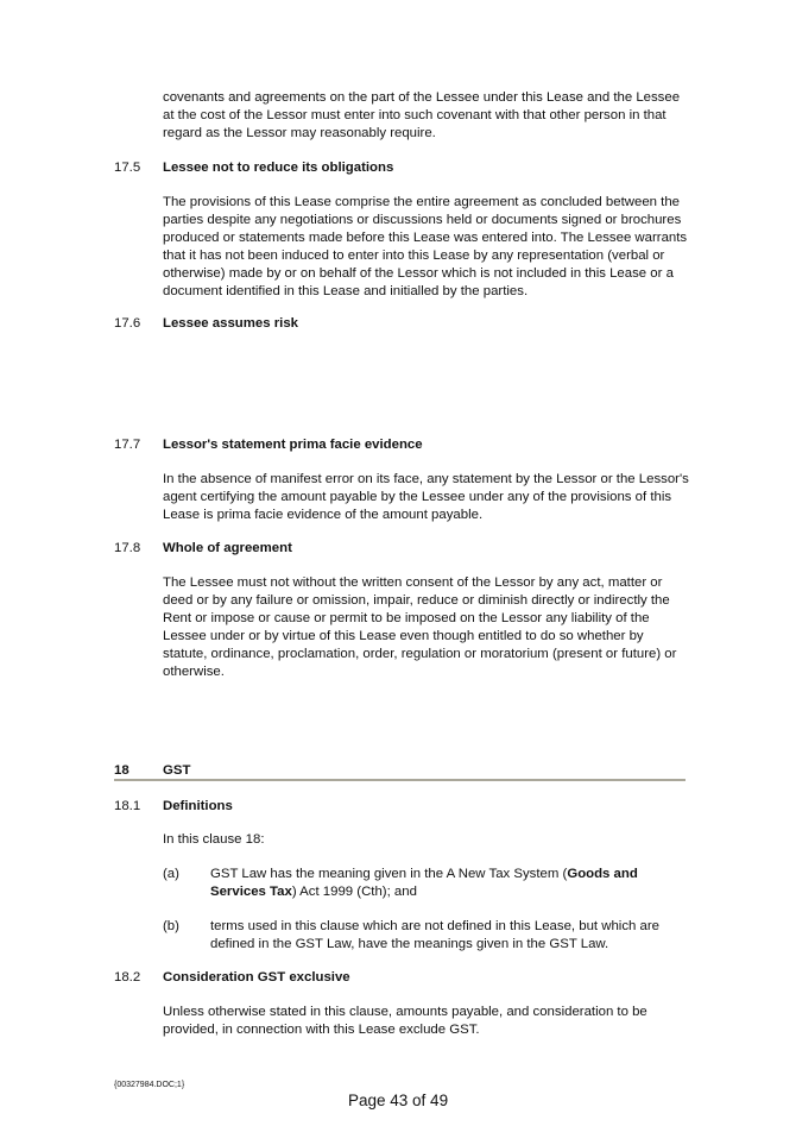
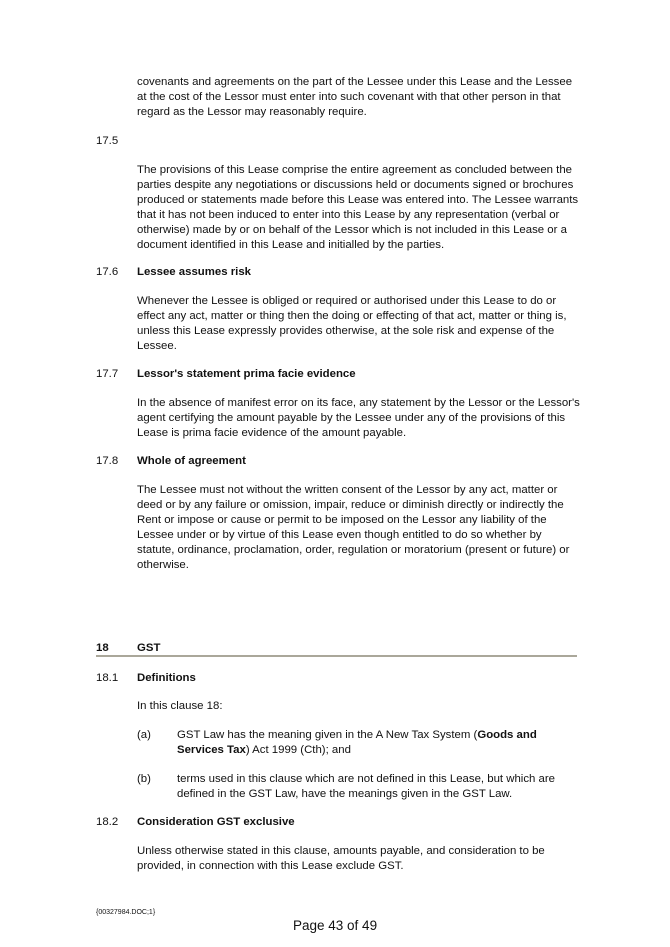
  covenants and agreements on the part of the Lessee under this Lease and the Lessee at the cost of the Lessor must enter into such covenant with that other person in that regard as the Lessor may reasonably require.
  17.5
- Lessee not to reduce its obligations
  The provisions of this Lease comprise the entire agreement as concluded between the parties despite any negotiations or discussions held or documents signed or brochures produced or statements made before this Lease was entered into. The Lessee warrants that it has not been induced to enter into this Lease by any representation (verbal or otherwise) made by or on behalf of the Lessor which is not included in this Lease or a document identified in this Lease and initialled by the parties.
  17.6
  Lessee assumes risk
+ Whenever the Lessee is obliged or required or authorised under this Lease to do or effect any act, matter or thing then the doing or effecting of that act, matter or thing is, unless this Lease expressly provides otherwise, at the sole risk and expense of the Lessee.
  17.7
  Lessor's statement prima facie evidence
  In the absence of manifest error on its face, any statement by the Lessor or the Lessor's agent certifying the amount payable by the Lessee under any of the provisions of this Lease is prima facie evidence of the amount payable.
  17.8
  Whole of agreement
  The Lessee must not without the written consent of the Lessor by any act, matter or deed or by any failure or omission, impair, reduce or diminish directly or indirectly the Rent or impose or cause or permit to be imposed on the Lessor any liability of the Lessee under or by virtue of this Lease even though entitled to do so whether by statute, ordinance, proclamation, order, regulation or moratorium (present or future) or otherwise.
  18
  GST
  18.1
  Definitions
  In this clause 18:
  (a)
  GST Law has the meaning given in the A New Tax System (Goods and Services Tax) Act 1999 (Cth); and
  (b)
  terms used in this clause which are not defined in this Lease, but which are defined in the GST Law, have the meanings given in the GST Law.
  18.2
  Consideration GST exclusive
  Unless otherwise stated in this clause, amounts payable, and consideration to be provided, in connection with this Lease exclude GST.
  Page 43 of 49
